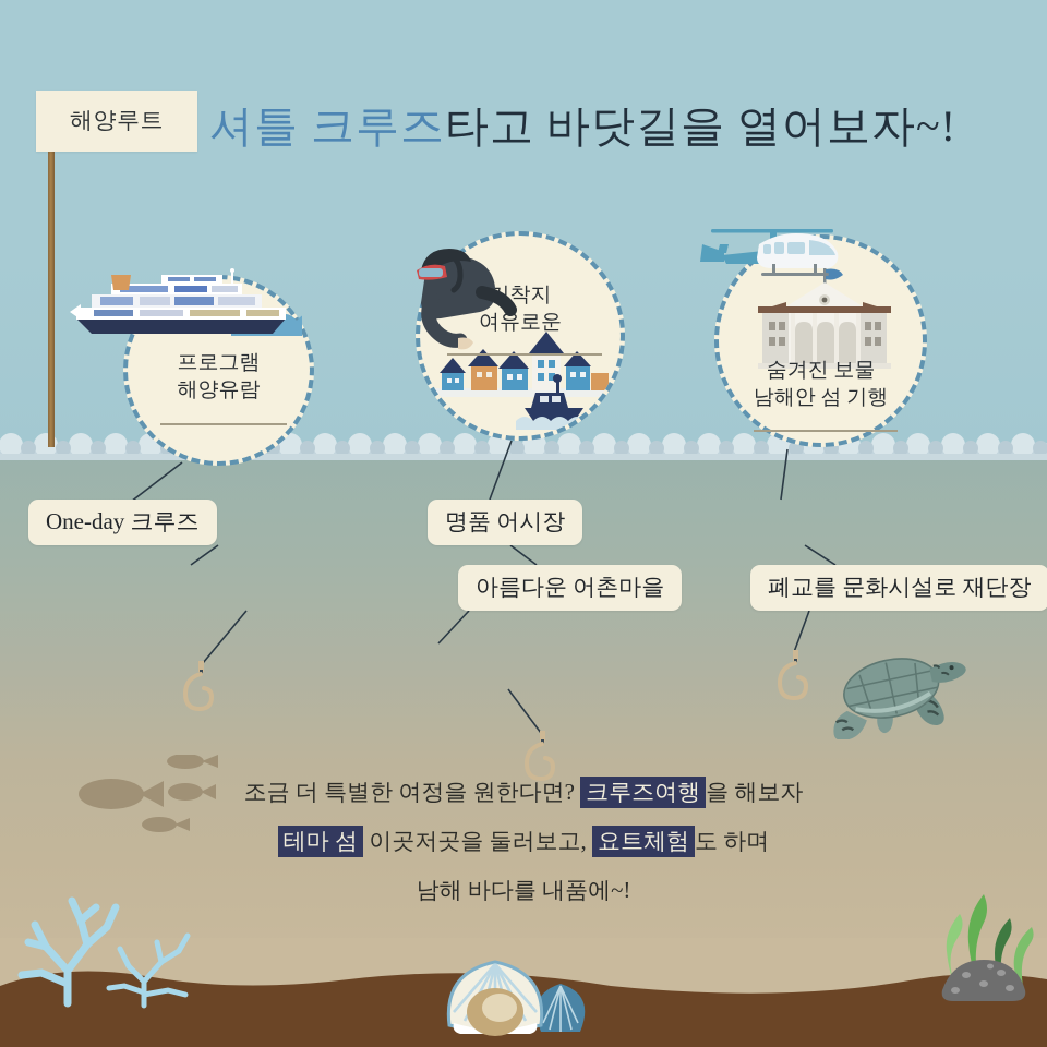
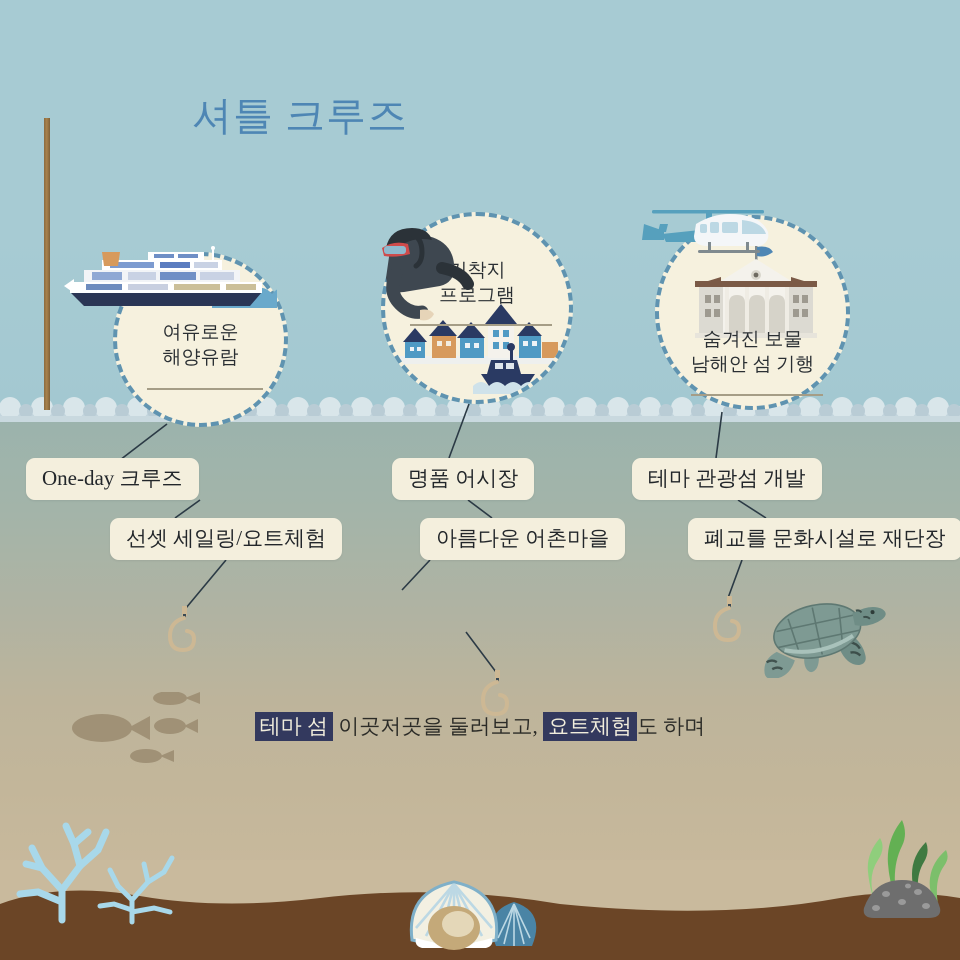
- 해양루트
  셔틀 크루즈
- 타고 바닷길을 열어보자~!
- 프로그램
+ 여유로운
  해양유람
- 여유로운
+ 프로그램
  숨겨진 보물
  남해안 섬 기행
  One-day 크루즈
+ 선셋 세일링/요트체험
  명품 어시장
  아름다운 어촌마을
+ 테마 관광섬 개발
  폐교를 문화시설로 재단장
- 조금 더 특별한 여정을 원한다면? 크루즈여행 을 해보자
  테마 섬 이곳저곳을 둘러보고, 요트체험 도 하며
- 남해 바다를 내품에~!
